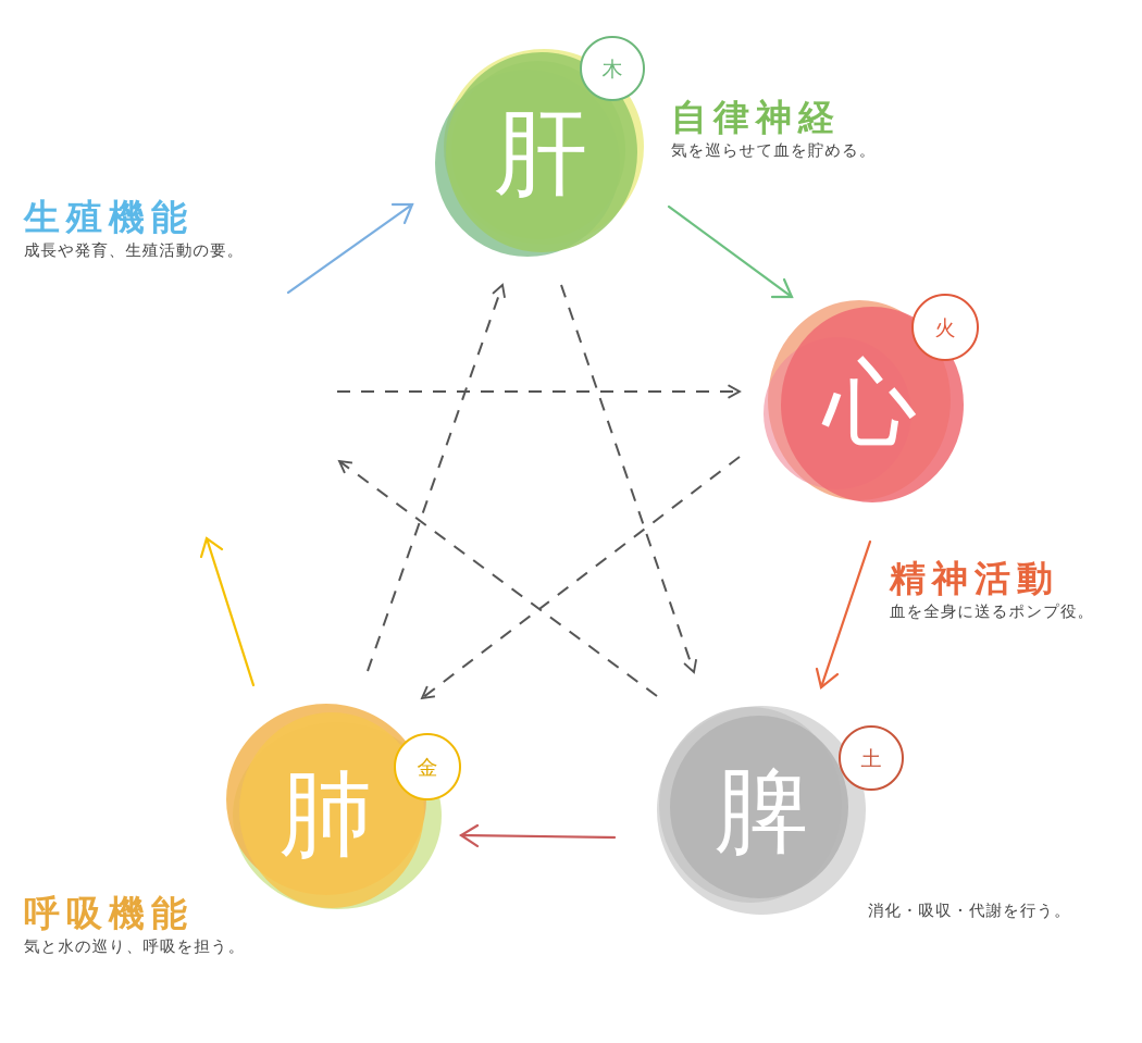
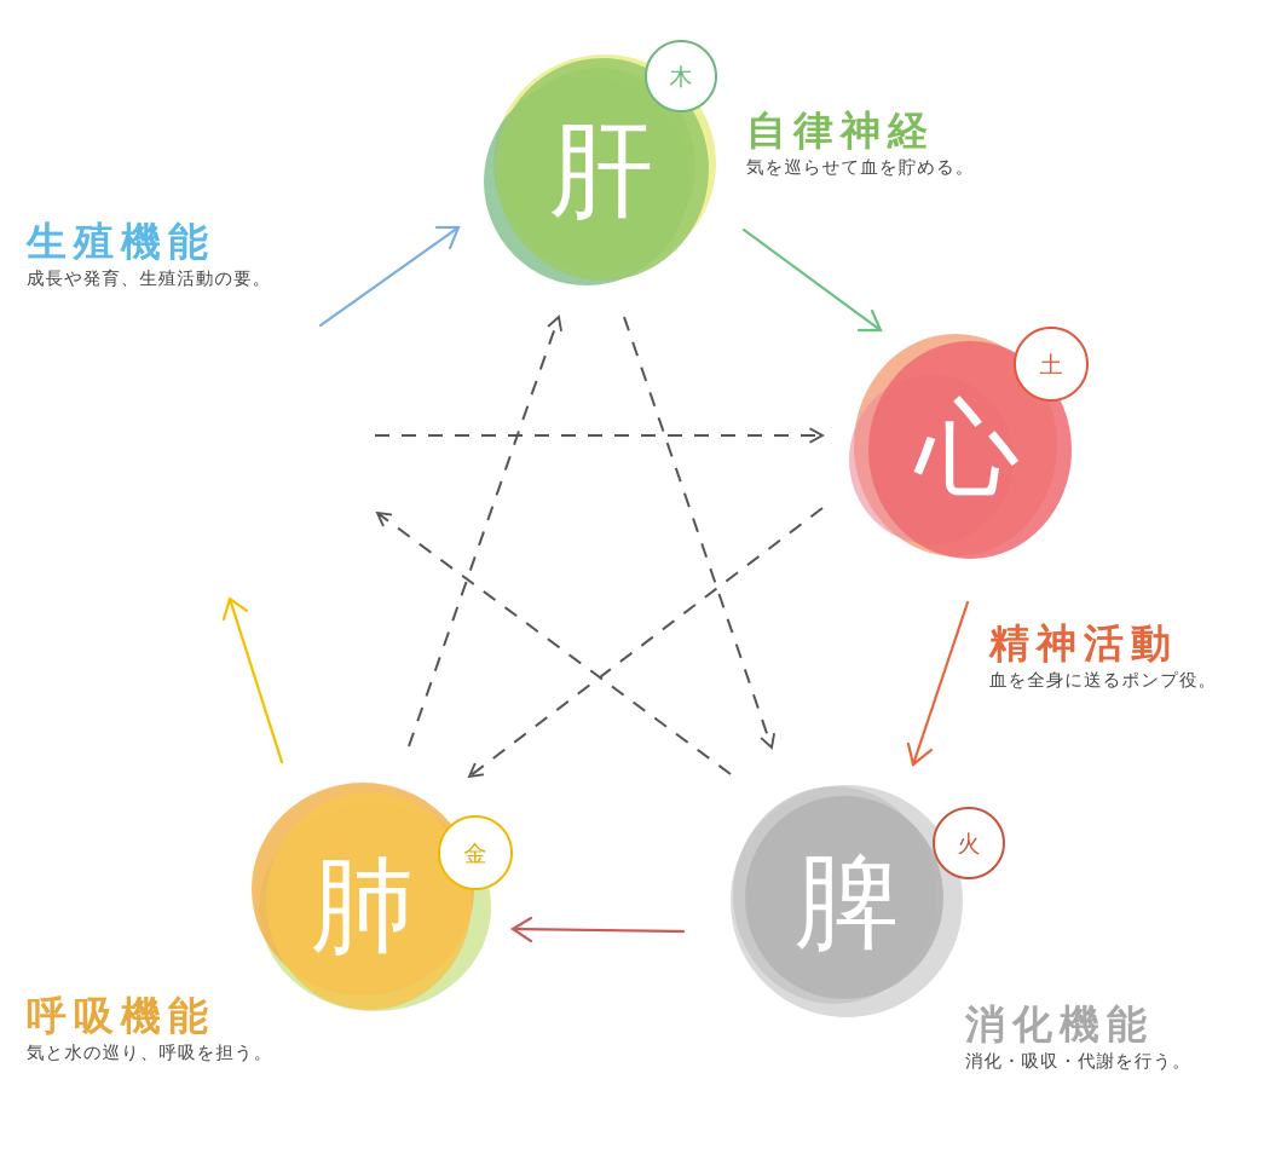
  肝
  木
  心
- 火
+ 土
  脾
- 土
+ 火
  肺
  金
  自律神経
  気を巡らせて血を貯める。
  生殖機能
  成長や発育、生殖活動の要。
  精神活動
  血を全身に送るポンプ役。
  呼吸機能
  気と水の巡り、呼吸を担う。
+ 消化機能
  消化・吸収・代謝を行う。
